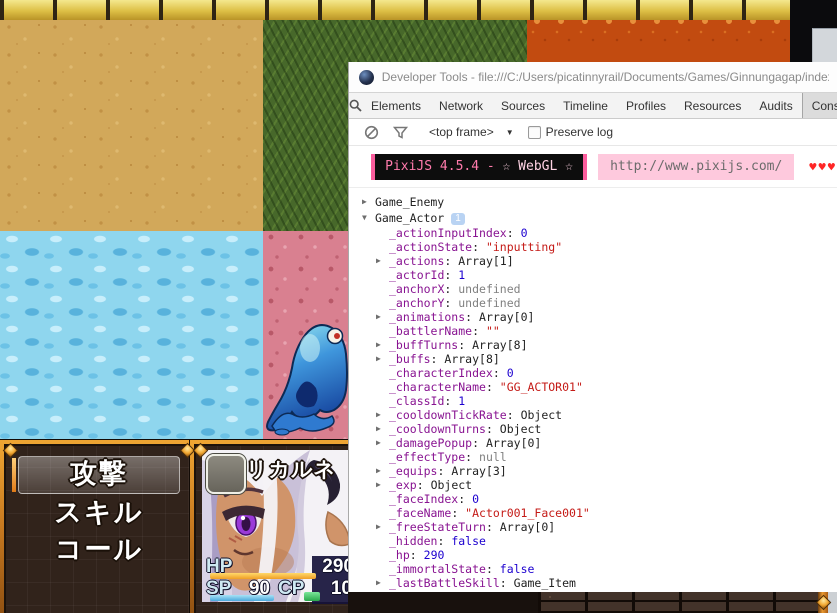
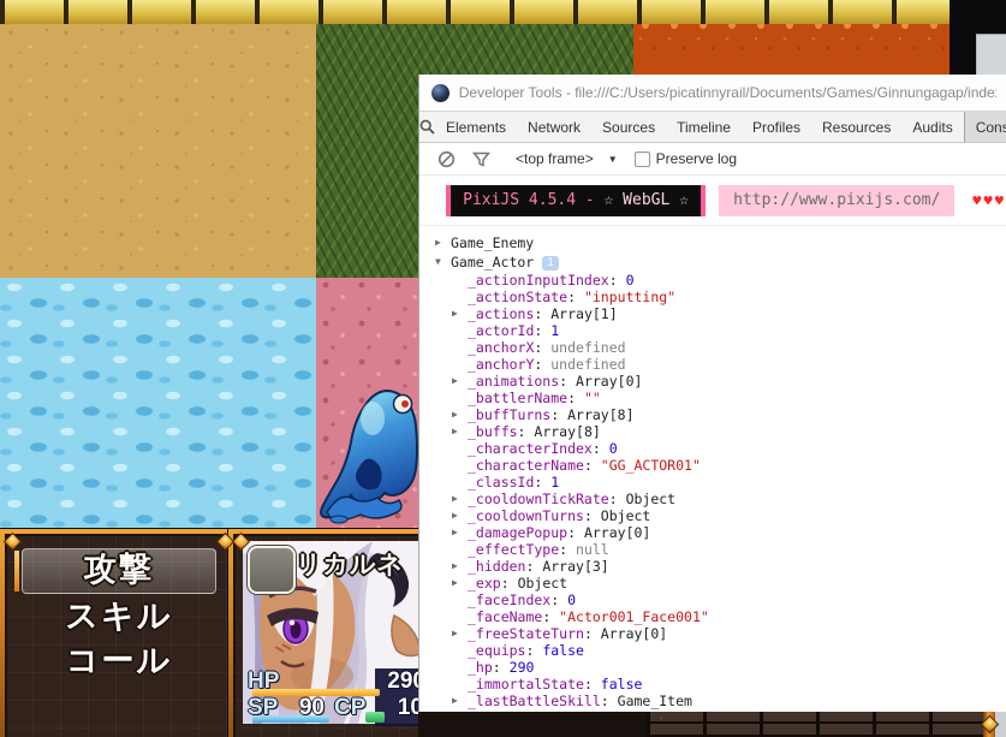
  攻撃
  スキル
  コール
  リカルネ
  HP
  SP
  90
  CP
  10
  Developer Tools - file:///C:/Users/picatinnyrail/Documents/Games/Ginnungagap/inde
  Elements
  Network
  Sources
  Timeline
  Profiles
  Resources
  Audits
  <top frame>
  ▼
  Preserve log
  PixiJS 4.5.4 - ☆ WebGL ☆
  http://www.pixijs.com/
  ♥♥♥
  ▶
  Game_Enemy
  ▼
  Game_Actor 1
  _actionInputIndex: 0
  _actionState: "inputting"
  ▶
  _actions: Array[1]
  _actorId: 1
  _anchorX: undefined
  _anchorY: undefined
  ▶
  _animations: Array[0]
  _battlerName: ""
  ▶
  _buffTurns: Array[8]
  ▶
  _buffs: Array[8]
  _characterIndex: 0
  _characterName: "GG_ACTOR01"
  _classId: 1
  ▶
  _cooldownTickRate: Object
  ▶
  _cooldownTurns: Object
  ▶
  _damagePopup: Array[0]
  _effectType: null
  ▶
- _equips: Array[3]
+ _hidden: Array[3]
  ▶
  _exp: Object
  _faceIndex: 0
  _faceName: "Actor001_Face001"
  ▶
  _freeStateTurn: Array[0]
- _hidden: false
+ _equips: false
  _hp: 290
  _immortalState: false
  ▶
  _lastBattleSkill: Game_Item
